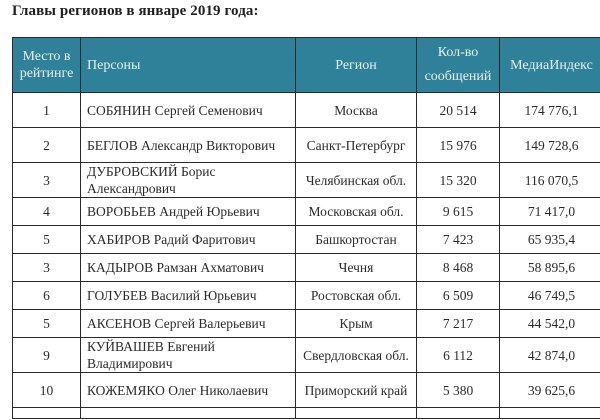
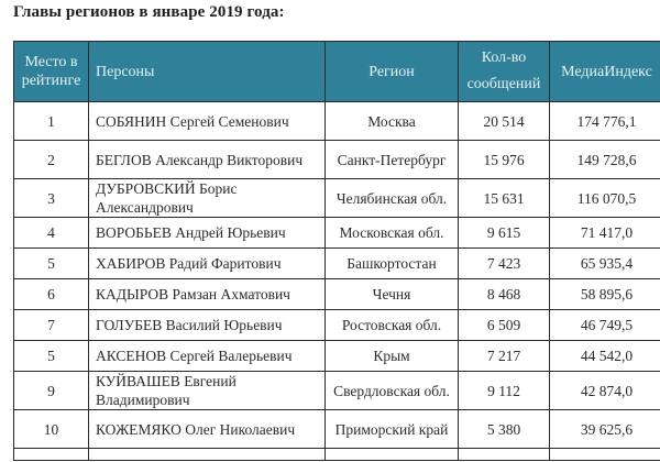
  Главы регионов в январе 2019 года:
  Место в рейтинге	Персоны	Регион	Кол-во сообщений	МедиаИндекс
  1	СОБЯНИН Сергей Семенович	Москва	20 514	174 776,1
  2	БЕГЛОВ Александр Викторович	Санкт-Петербург	15 976	149 728,6
- 3	ДУБРОВСКИЙ Борис Александрович	Челябинская обл.	15 320	116 070,5
+ 3	ДУБРОВСКИЙ Борис Александрович	Челябинская обл.	15 631	116 070,5
  4	ВОРОБЬЕВ Андрей Юрьевич	Московская обл.	9 615	71 417,0
  5	ХАБИРОВ Радий Фаритович	Башкортостан	7 423	65 935,4
- 3	КАДЫРОВ Рамзан Ахматович	Чечня	8 468	58 895,6
+ 6	КАДЫРОВ Рамзан Ахматович	Чечня	8 468	58 895,6
- 6	ГОЛУБЕВ Василий Юрьевич	Ростовская обл.	6 509	46 749,5
+ 7	ГОЛУБЕВ Василий Юрьевич	Ростовская обл.	6 509	46 749,5
  5	АКСЕНОВ Сергей Валерьевич	Крым	7 217	44 542,0
- 9	КУЙВАШЕВ Евгений Владимирович	Свердловская обл.	6 112	42 874,0
+ 9	КУЙВАШЕВ Евгений Владимирович	Свердловская обл.	9 112	42 874,0
  10	КОЖЕМЯКО Олег Николаевич	Приморский край	5 380	39 625,6
